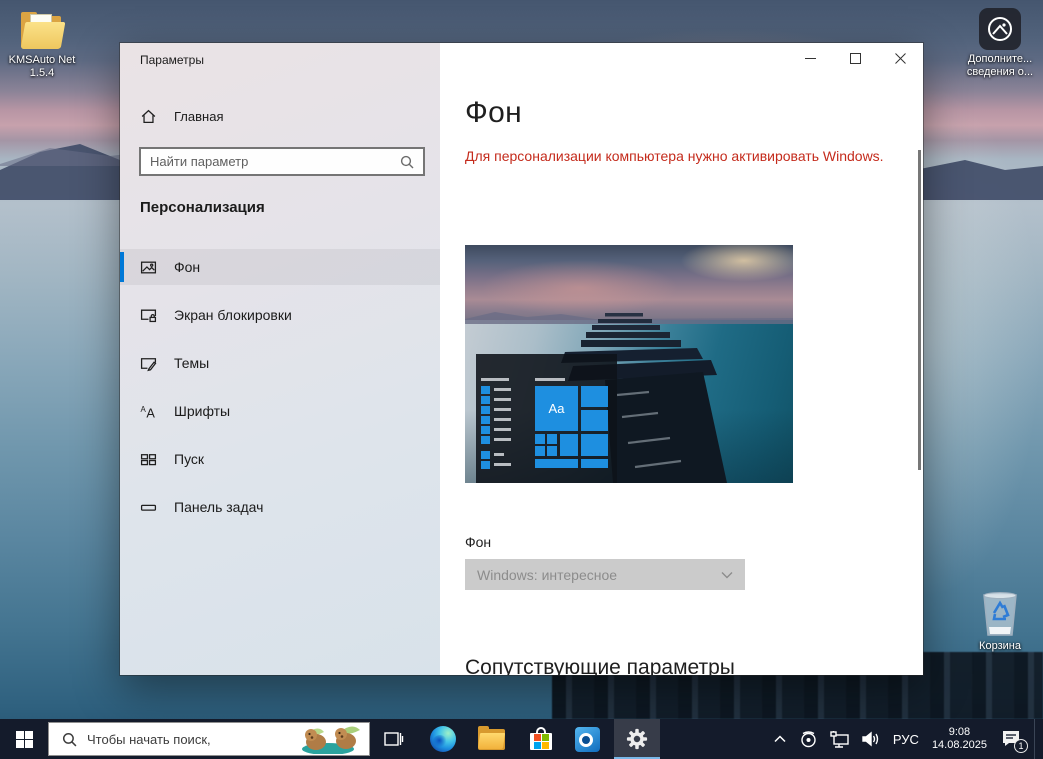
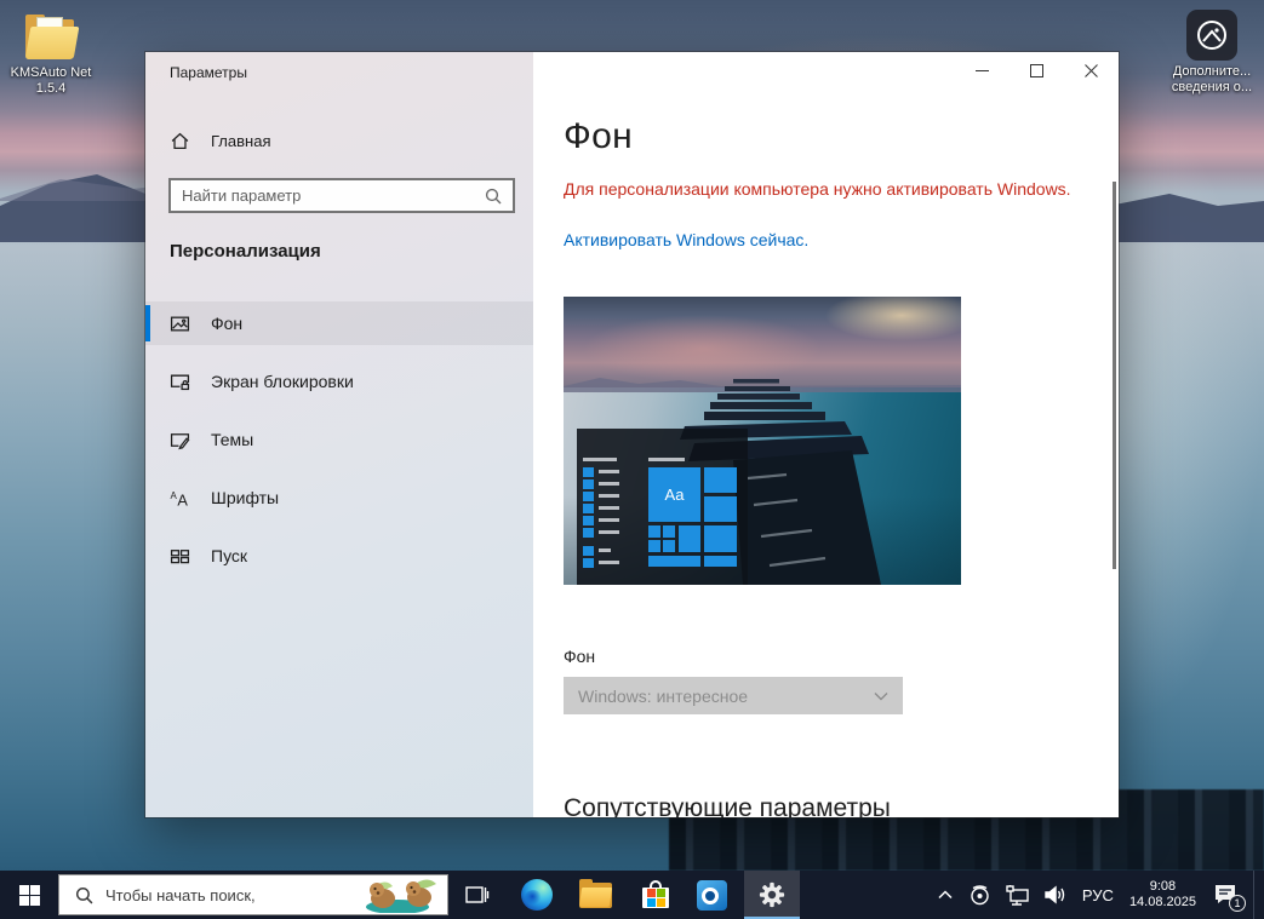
  KMSAuto Net
  1.5.4
  Дополните...
  сведения о...
- Корзина
  Параметры
  Главная
  Найти параметр
  Персонализация
  Фон
  Экран блокировки
  Темы
  A
  A
  Шрифты
  Пуск
- Панель задач
  Фон
  Для персонализации компьютера нужно активировать Windows.
+ Активировать Windows сейчас.
  Aa
  Фон
  Windows: интересное
  Сопутствующие параметры
  Чтобы начать поиск,
  РУС
  9:08
  14.08.2025
  1
